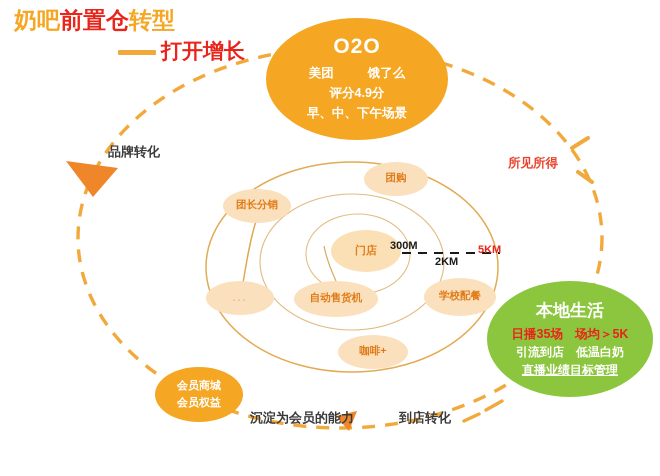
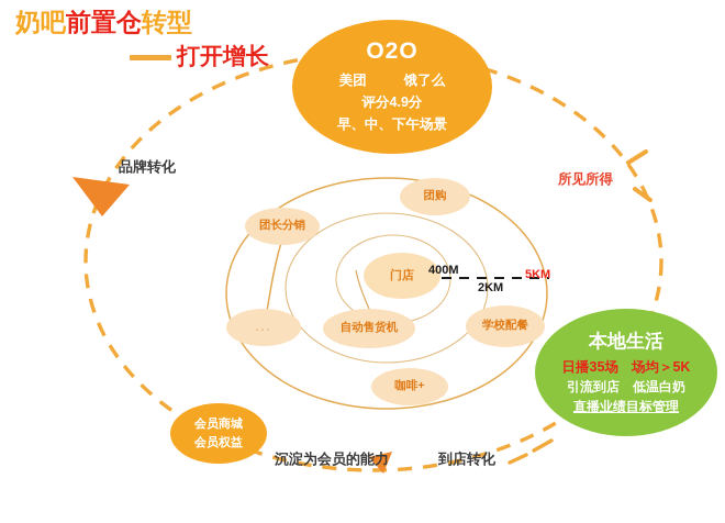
  奶吧前置仓转型
  打开增长
  O2O
  美团
  饿了么
  评分4.9分
  早、中、下午场景
  会员商城
  会员权益
  本地生活
  日播35场
  场均＞5K
  引流到店
  低温白奶
  直播业绩目标管理
  门店
  自动售货机
  团购
  团长分销
  ...
  学校配餐
  咖啡+
- 300M
+ 400M
  2KM
  5KM
  品牌转化
  所见所得
  沉淀为会员的能力
  到店转化
